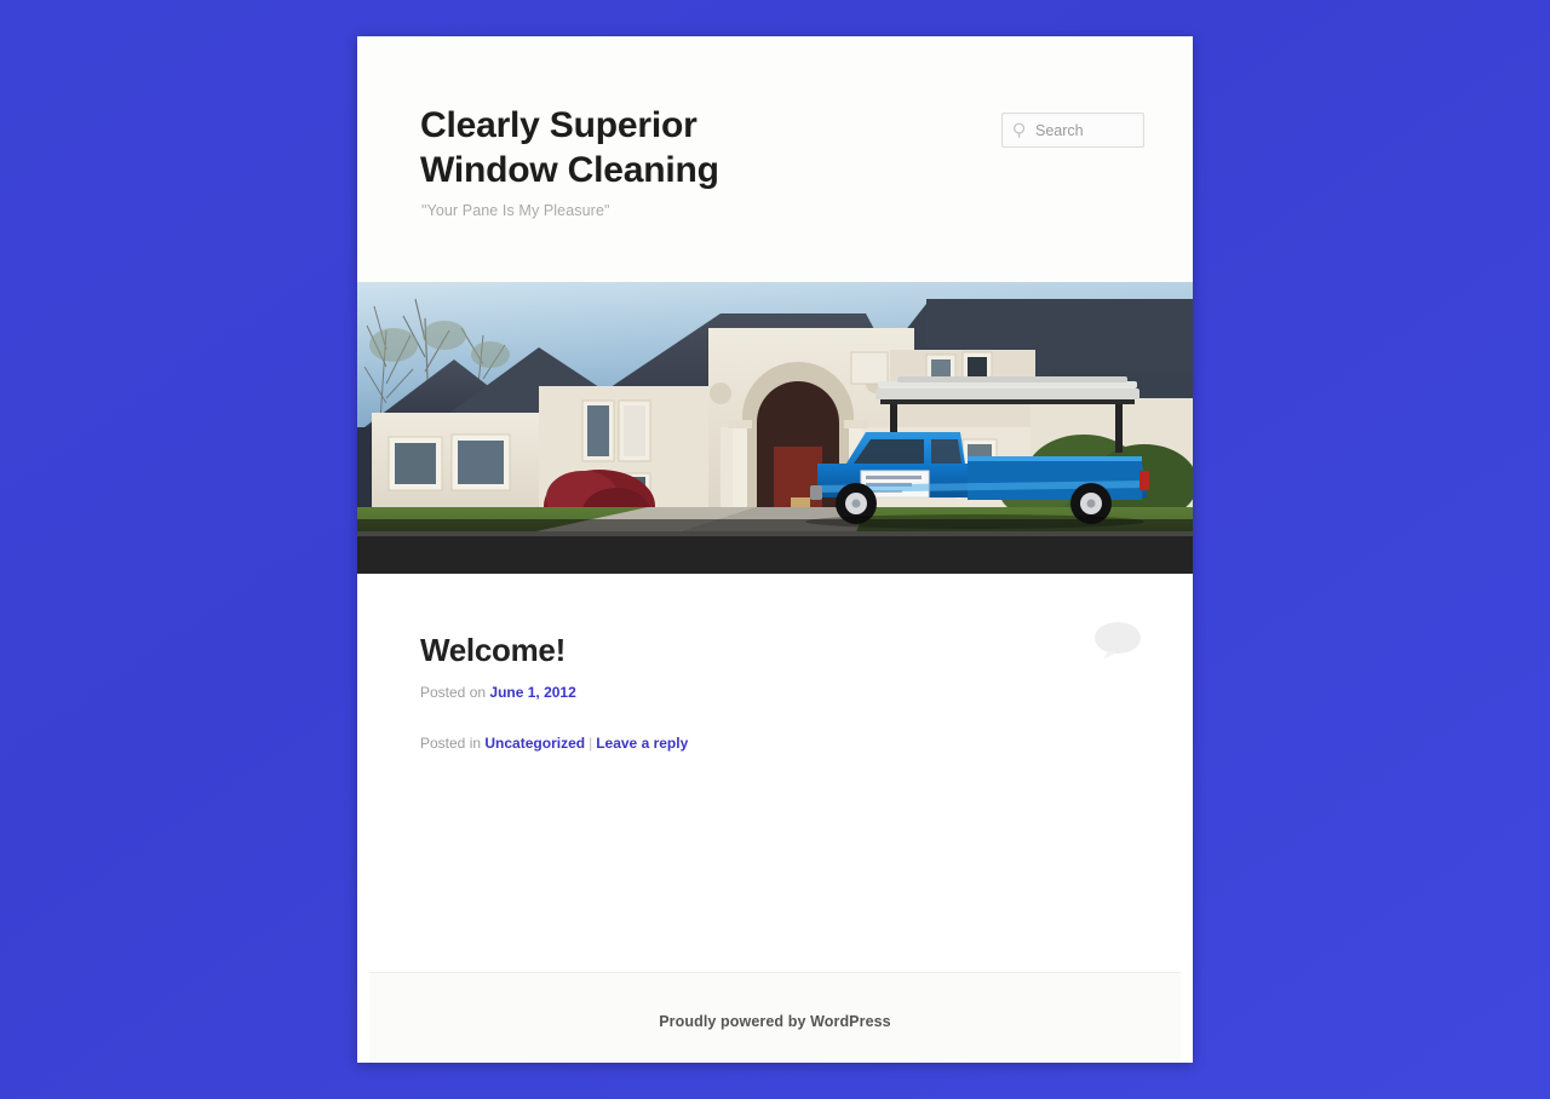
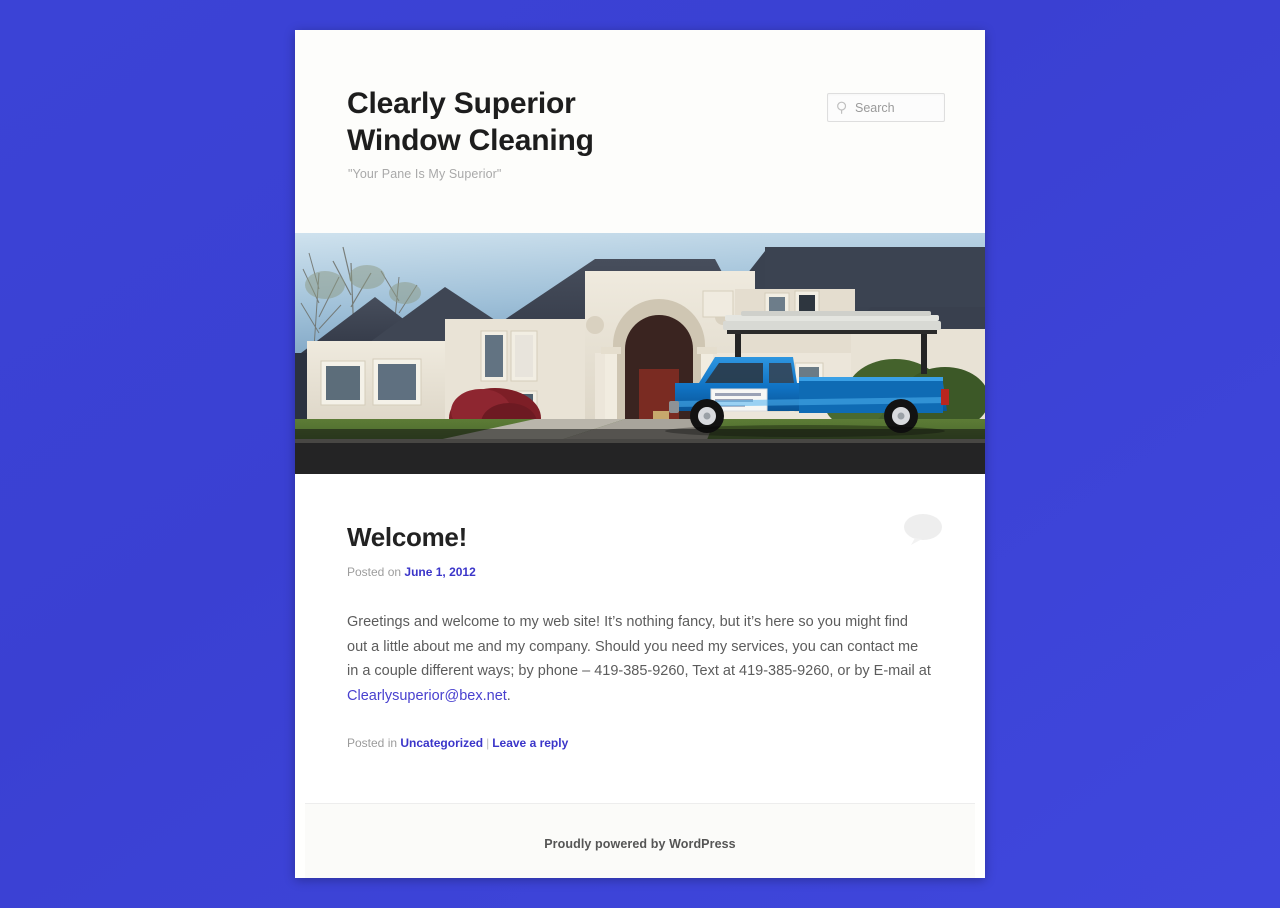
  Clearly Superior Window Cleaning
- "Your Pane Is My Pleasure"
+ "Your Pane Is My Superior"
  Search
  Welcome!
  Posted on June 1, 2012
+ Greetings and welcome to my web site! It’s nothing fancy, but it’s here so you might find out a little about me and my company. Should you need my services, you can contact me in a couple different ways; by phone – 419-385-9260, Text at 419-385-9260, or by E-mail at Clearlysuperior@bex.net.
  Posted in Uncategorized | Leave a reply
  Proudly powered by WordPress
